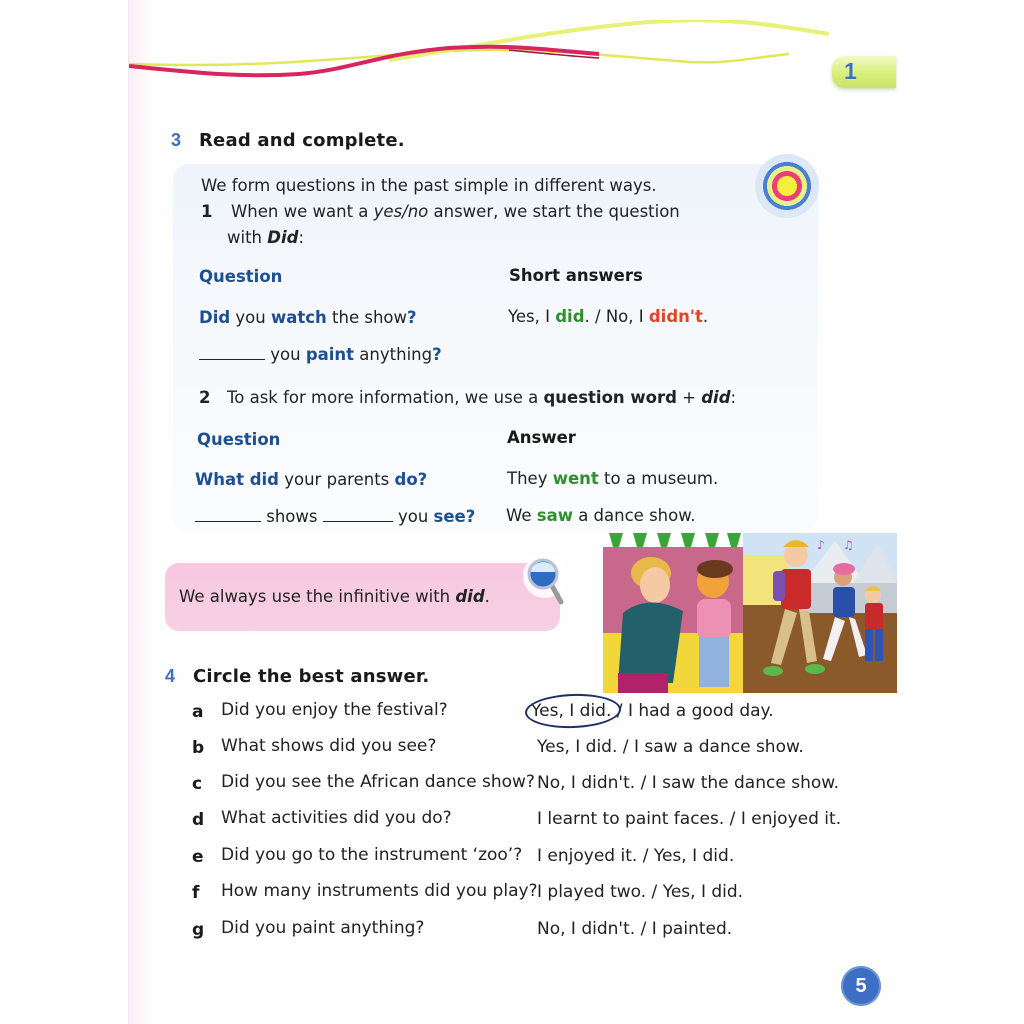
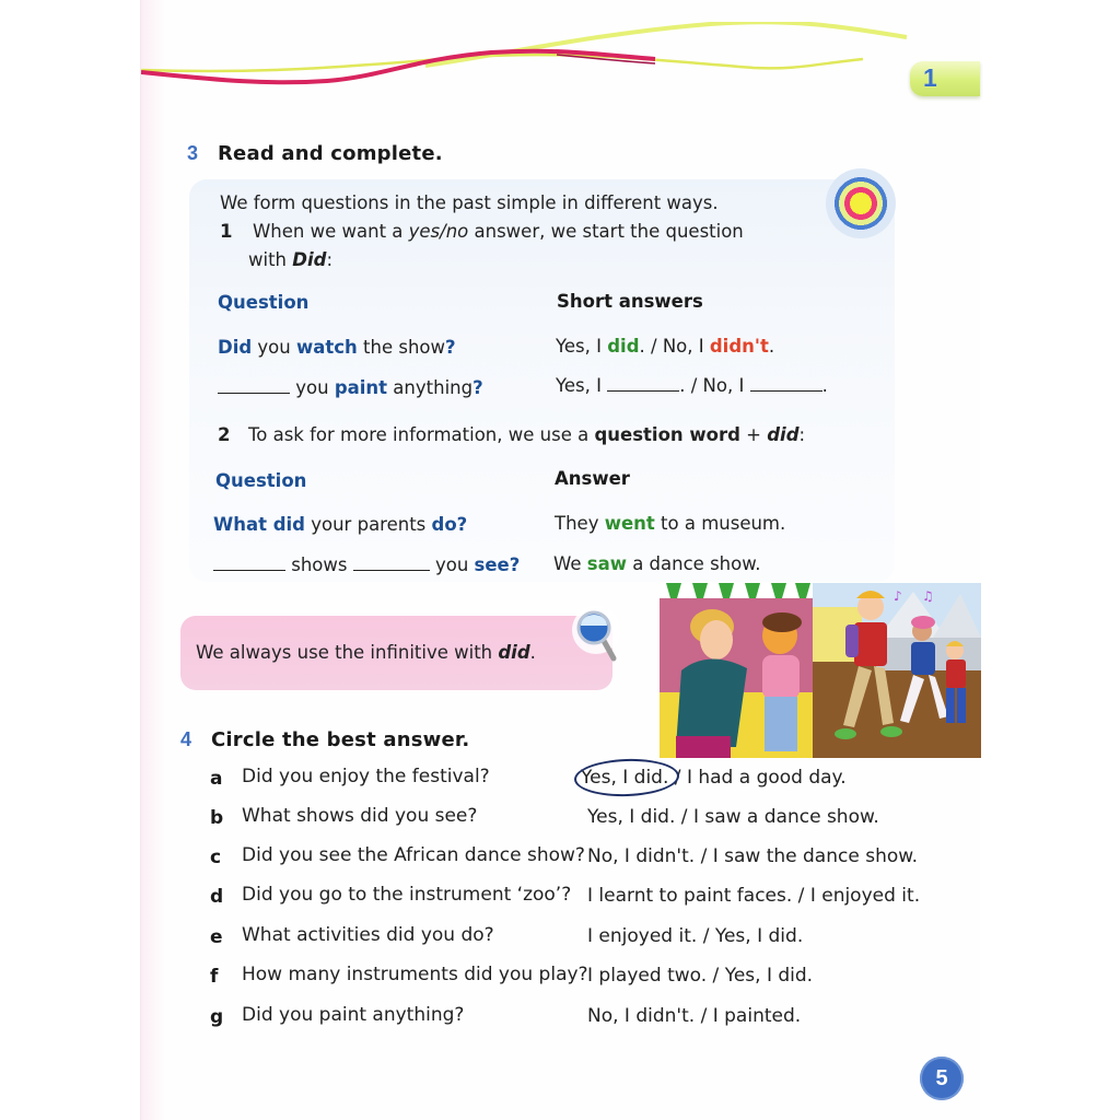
  1
  3
  Read and complete.
  We form questions in the past simple in different ways.
  1 When we want a yes/no answer, we start the question
  with Did:
  Question
  Short answers
  Did you watch the show?
  Yes, I did. / No, I didn't.
  you paint anything?
+ Yes, I . / No, I .
  2 To ask for more information, we use a question word + did:
  Question
  Answer
  What did your parents do?
  They went to a museum.
  shows you see?
  We saw a dance show.
  We always use the infinitive with did.
  ♪
  ♫
  4
  Circle the best answer.
  a
  Did you enjoy the festival?
  Yes, I did. / I had a good day.
  b
  What shows did you see?
  Yes, I did. / I saw a dance show.
  c
  Did you see the African dance show?
  No, I didn't. / I saw the dance show.
  d
- What activities did you do?
+ Did you go to the instrument ‘zoo’?
  I learnt to paint faces. / I enjoyed it.
  e
- Did you go to the instrument ‘zoo’?
+ What activities did you do?
  I enjoyed it. / Yes, I did.
  f
  How many instruments did you play?
  I played two. / Yes, I did.
  g
  Did you paint anything?
  No, I didn't. / I painted.
  5
